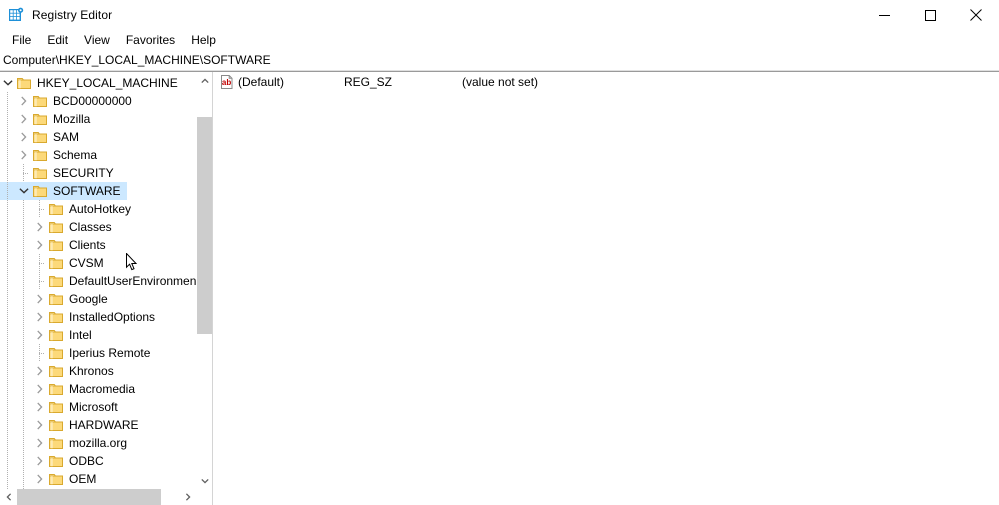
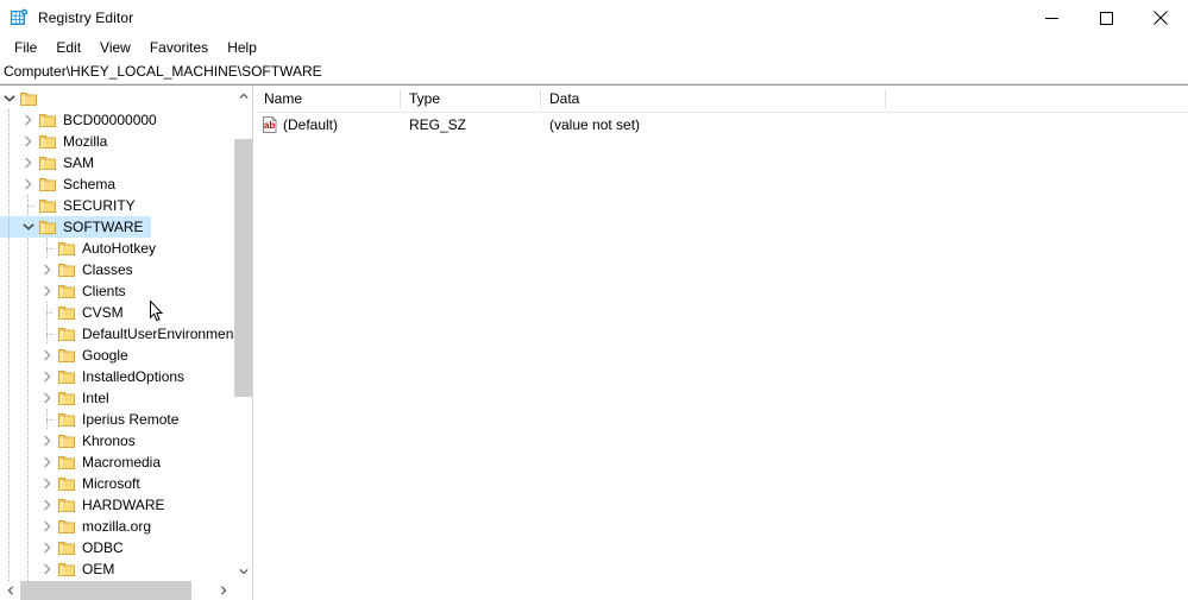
  Registry Editor
  File
  Edit
  View
  Favorites
  Help
  Computer\HKEY_LOCAL_MACHINE\SOFTWARE
- HKEY_LOCAL_MACHINE
  BCD00000000
  Mozilla
  SAM
  Schema
  SECURITY
  SOFTWARE
  AutoHotkey
  Classes
  Clients
  CVSM
  DefaultUserEnvironmen
  Google
  InstalledOptions
  Intel
  Iperius Remote
  Khronos
  Macromedia
  Microsoft
  HARDWARE
  mozilla.org
  ODBC
  OEM
+ Name
+ Type
+ Data
  ab
  (Default)
  REG_SZ
  (value not set)
